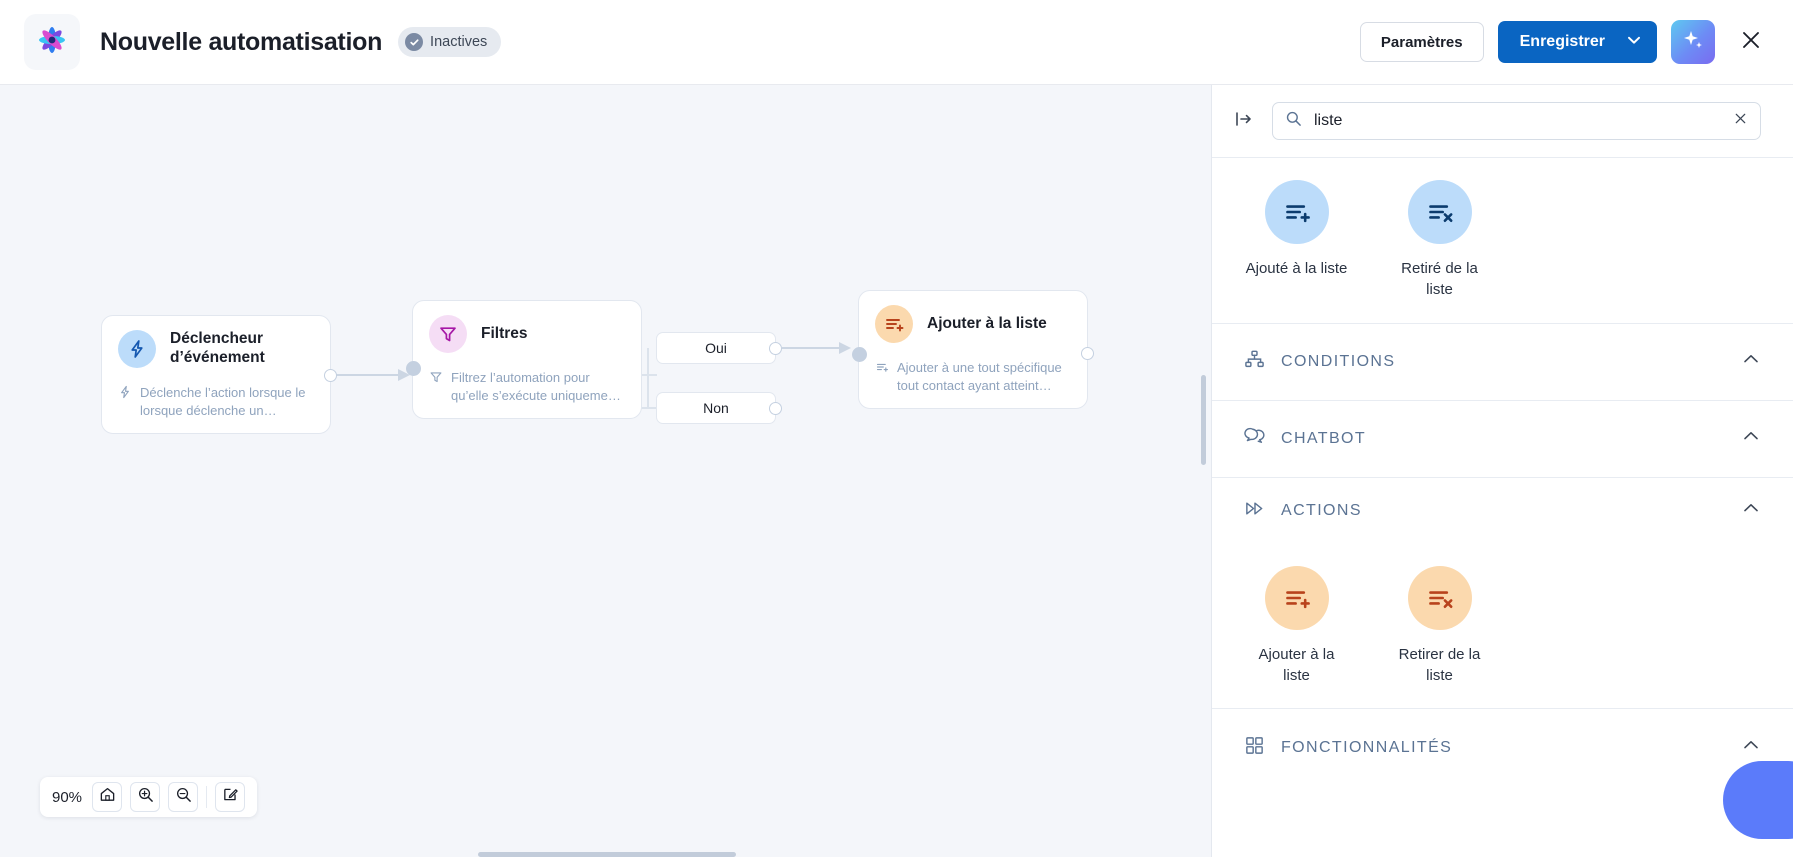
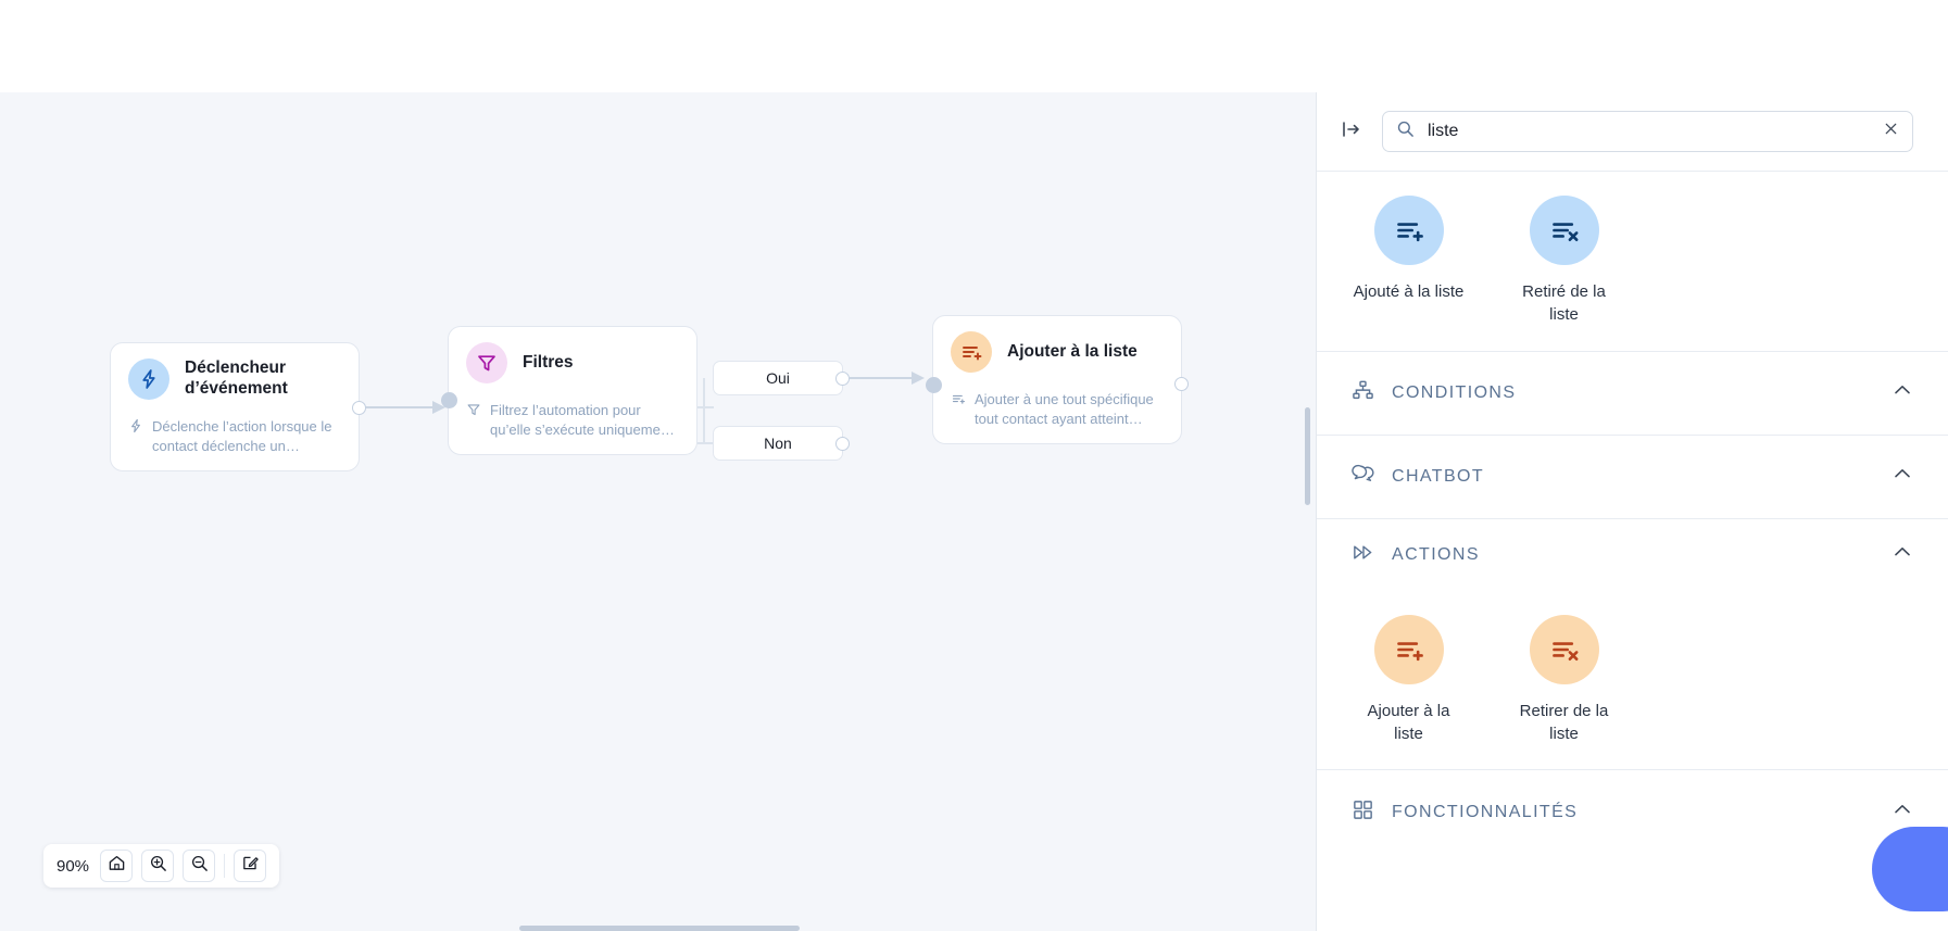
- Nouvelle automatisation
- Inactives
- Paramètres
- Enregistrer
  Déclencheur
  d’événement
- Déclenche l’action lorsque le lorsque déclenche un…
+ Déclenche l’action lorsque le contact déclenche un…
  Filtres
  Filtrez l’automation pour qu’elle s’exécute uniqueme…
  Oui
  Non
  Ajouter à la liste
  Ajouter à une tout spécifique tout contact ayant atteint…
  90%
  liste
  Ajouté à la liste
  Retiré de la liste
  CONDITIONS
  CHATBOT
  ACTIONS
  Ajouter à la liste
  Retirer de la liste
  FONCTIONNALITÉS
